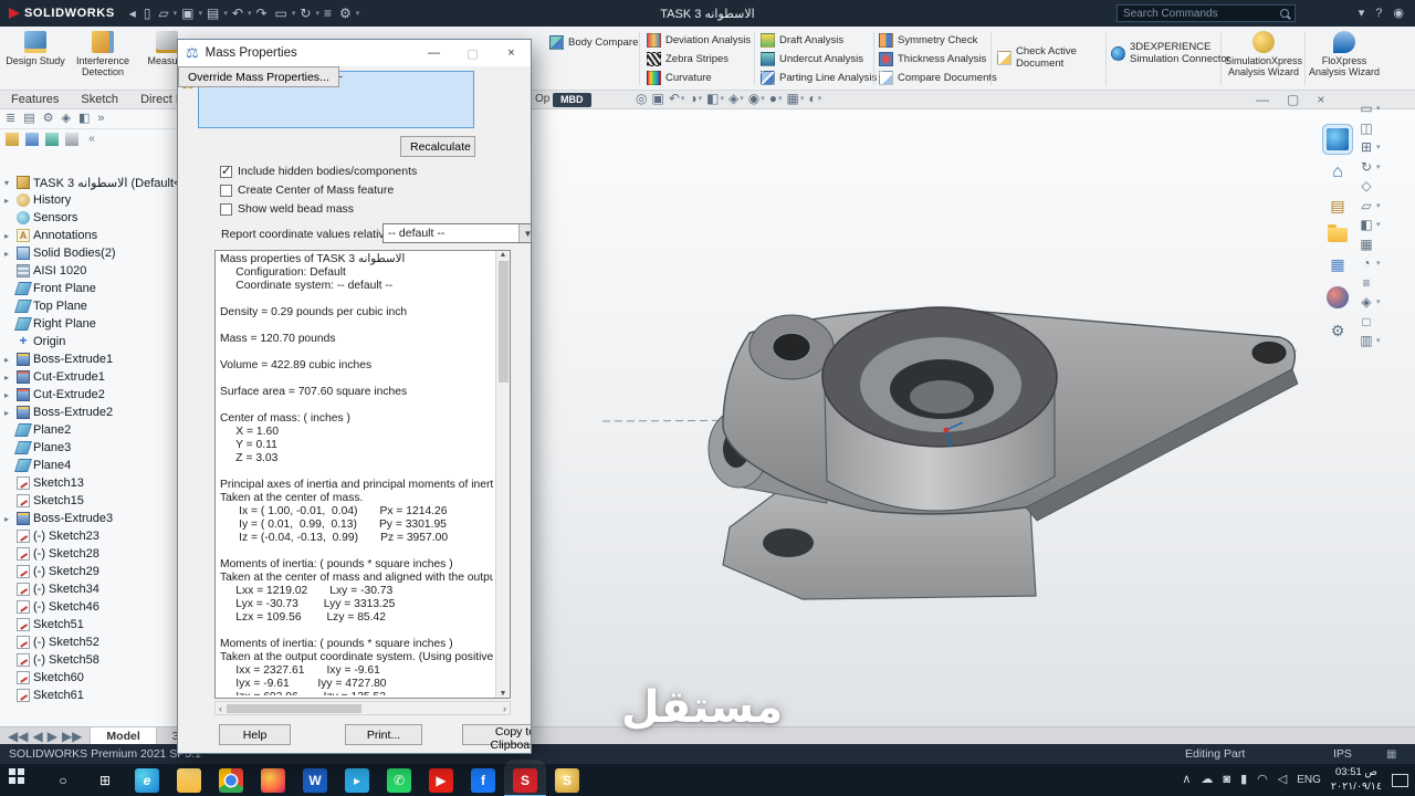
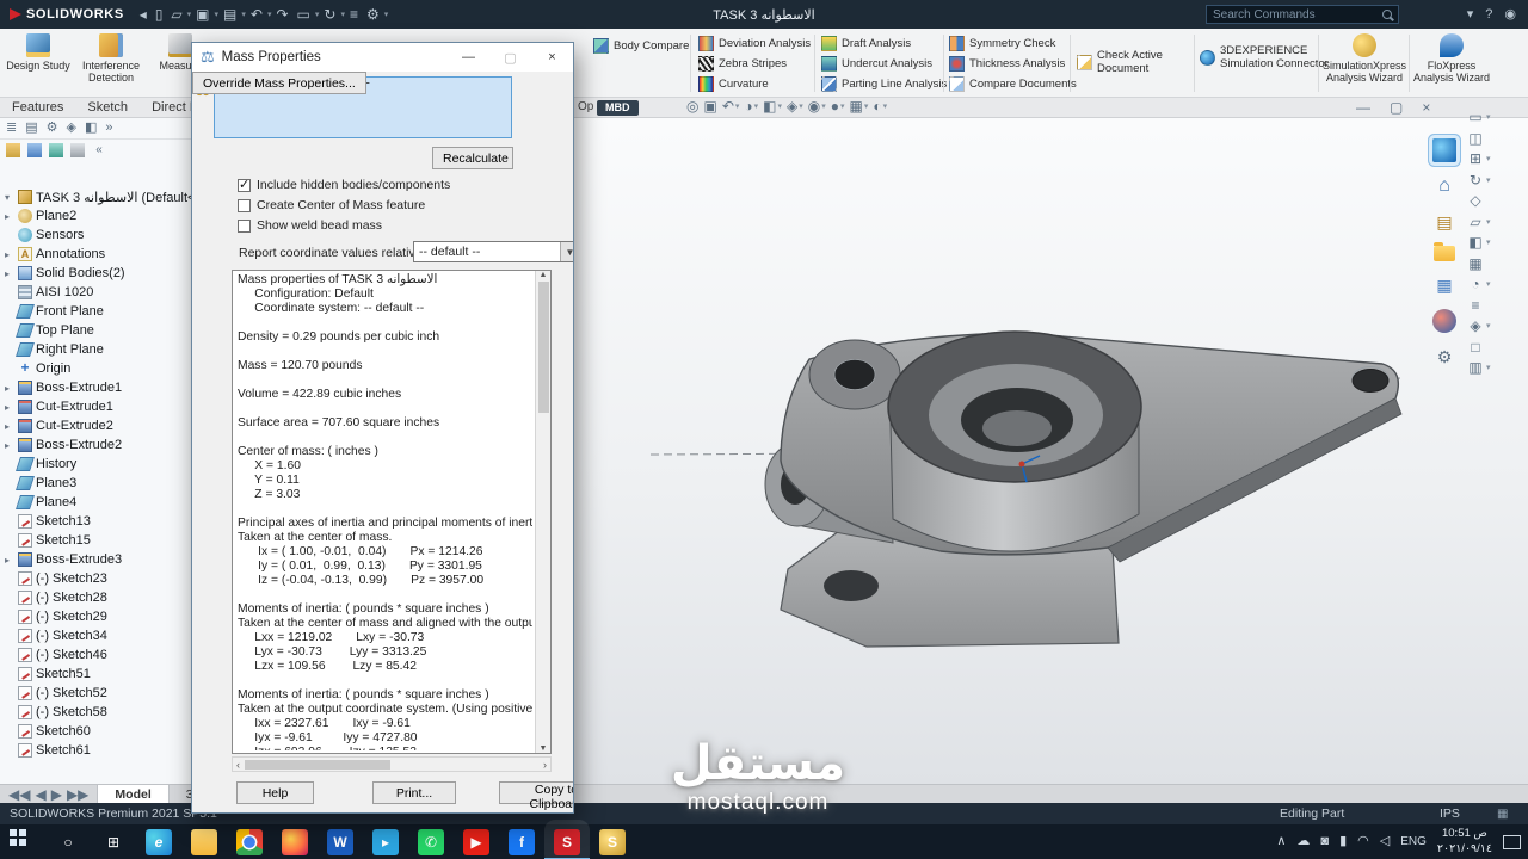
  SOLIDWORKS
  ◂
  ▯
  ▱
  ▣
  ▤
  ↶
  ↷
  ▭
  ↻
  ≡
  ⚙
  TASK 3 الاسطوانه
  Search Commands
  ▾
  ?
  ◉
  Design Study
  Interference Detection
  Measu
  Body Compare
  Deviation Analysis
  Zebra Stripes
  Curvature
  Draft Analysis
  Undercut Analysis
  Parting Line Analysi
  Symmetry Check
  Thickness Analysis
  Compare Documens
  Check Active Document
  3DEXPERIENCE
  Simulation Connecor
  SimulationXpress
  Analysis Wizard
  FloXpress
  Analysis Wizard
  Features
  Sketch
  Op
  MBD
  ≣
  ▤
  ⚙
  ◈
  ◧
  »
  «
  ▾
  TASK 3 الاسطوانه (Default
  ▸
- History
+ Plane2
  Sensors
  ▸
  Annotations
  ▸
  Solid Bodies(2)
  AISI 1020
  Front Plane
  Top Plane
  Right Plane
  Origin
  ▸
  Boss-Extrude1
  ▸
  Cut-Extrude1
  ▸
  Cut-Extrude2
  ▸
  Boss-Extrude2
- Plane2
+ History
  Plane3
  Plane4
  Sketch13
  Sketch15
  ▸
  Boss-Extrude3
  (-) Sketch23
  (-) Sketch28
  (-) Sketch29
  (-) Sketch34
  (-) Sketch46
  Sketch51
  (-) Sketch52
  (-) Sketch58
  Sketch60
  Sketch61
  ◎
  ▣
  ↶
  ◑
  ◧
  ◈
  ◉
  ●
  ▦
  ◐
  —
  ▢
  ×
  ⌂
  ▤
  ▦
  ⚙
  ▭
  ◫
  ⊞
  ↻
  ◇
  ▱
  ◧
  ▦
  ◔
  ≡
  ◈
  □
  ▥
  ⚖
  Mass Properties
  —
  ▢
  ×
  Override Mass Properties...
  Recalculate
  Include hidden bodies/components
  Create Center of Mass feature
  Show weld bead mass
  Report coordinate values relati
  -- default --
  ▼
  Mass properties of TASK 3 الاسطوانه
  Configuration: Default
  Coordinate system: -- default --
  Density = 0.29 pounds per cubic inch
  Mass = 120.70 pounds
  Volume = 422.89 cubic inches
  Surface area = 707.60 square inches
  Center of mass: ( inches )
  X = 1.60
  Y = 0.11
  Z = 3.03
  Principal axes of inertia and principal moments of inert
  Taken at the center of mass.
  Ix = ( 1.00, -0.01, 0.04) Px = 1214.26
  Iy = ( 0.01, 0.99, 0.13) Py = 3301.95
  Iz = (-0.04, -0.13, 0.99) Pz = 3957.00
  Moments of inertia: ( pounds * square inches )
  Taken at the center of mass and aligned with the outpu
  Lxx = 1219.02 Lxy = -30.73
  Lyx = -30.73 Lyy = 3313.25
  Lzx = 109.56 Lzy = 85.42
  Moments of inertia: ( pounds * square inches )
  Taken at the output coordinate system. (Using positive
  Ixx = 2327.61 Ixy = -9.61
  Iyx = -9.61 Iyy = 4727.80
  ‹
  ›
  Help
  Print...
  Copy t Clipboa
  ◀◀
  ◀
  ▶
  ▶▶
  Model
  SOLIDWORKS Premium 2021 SP5.1
  Editing Part
  IPS
  ▦
  ○
  ⊞
  e
  W
  ▸
  ✆
  ▶
  f
  S
  S
  ∧
  ☁
  ◙
  ▮
  ◠
  ◁
  ENG
- 03:51 ص
+ 10:51 ص
  ٢٠٢١/٠٩/١٤
  مستقل
+ mostaql.com
